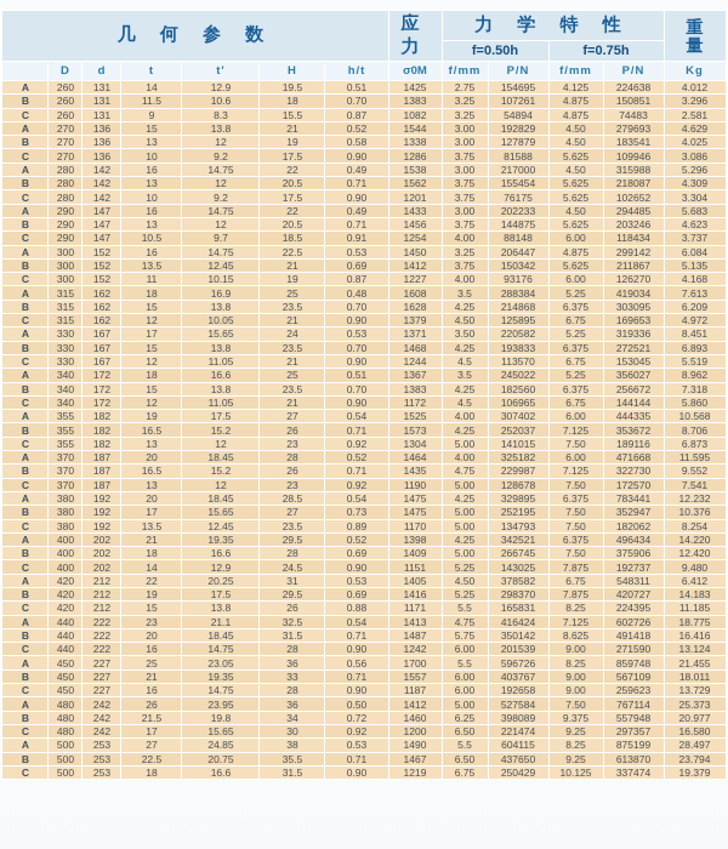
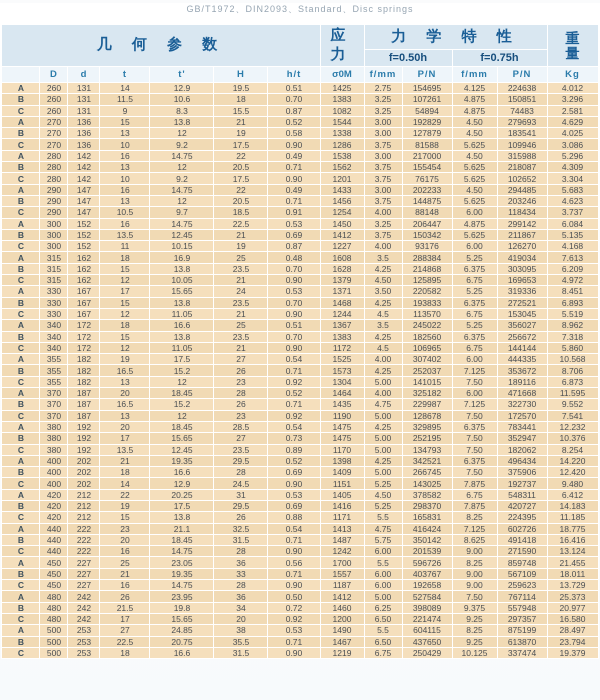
+ GB/T1972、DIN2093、Standard、Disc springs
  几 何 参 数	应 力	力 学 特 性	重 量
  f=0.50h	f=0.75h
  	D	d	t	t'	H	h/t	σ0M	f/mm	P/N	f/mm	P/N	Kg
  A	260	131	14	12.9	19.5	0.51	1425	2.75	154695	4.125	224638	4.012
  B	260	131	11.5	10.6	18	0.70	1383	3.25	107261	4.875	150851	3.296
  C	260	131	9	8.3	15.5	0.87	1082	3.25	54894	4.875	74483	2.581
  A	270	136	15	13.8	21	0.52	1544	3.00	192829	4.50	279693	4.629
  B	270	136	13	12	19	0.58	1338	3.00	127879	4.50	183541	4.025
  C	270	136	10	9.2	17.5	0.90	1286	3.75	81588	5.625	109946	3.086
  A	280	142	16	14.75	22	0.49	1538	3.00	217000	4.50	315988	5.296
  B	280	142	13	12	20.5	0.71	1562	3.75	155454	5.625	218087	4.309
  C	280	142	10	9.2	17.5	0.90	1201	3.75	76175	5.625	102652	3.304
  A	290	147	16	14.75	22	0.49	1433	3.00	202233	4.50	294485	5.683
  B	290	147	13	12	20.5	0.71	1456	3.75	144875	5.625	203246	4.623
  C	290	147	10.5	9.7	18.5	0.91	1254	4.00	88148	6.00	118434	3.737
  A	300	152	16	14.75	22.5	0.53	1450	3.25	206447	4.875	299142	6.084
  B	300	152	13.5	12.45	21	0.69	1412	3.75	150342	5.625	211867	5.135
  C	300	152	11	10.15	19	0.87	1227	4.00	93176	6.00	126270	4.168
  A	315	162	18	16.9	25	0.48	1608	3.5	288384	5.25	419034	7.613
  B	315	162	15	13.8	23.5	0.70	1628	4.25	214868	6.375	303095	6.209
  C	315	162	12	10.05	21	0.90	1379	4.50	125895	6.75	169653	4.972
  A	330	167	17	15.65	24	0.53	1371	3.50	220582	5.25	319336	8.451
  B	330	167	15	13.8	23.5	0.70	1468	4.25	193833	6.375	272521	6.893
  C	330	167	12	11.05	21	0.90	1244	4.5	113570	6.75	153045	5.519
  A	340	172	18	16.6	25	0.51	1367	3.5	245022	5.25	356027	8.962
  B	340	172	15	13.8	23.5	0.70	1383	4.25	182560	6.375	256672	7.318
  C	340	172	12	11.05	21	0.90	1172	4.5	106965	6.75	144144	5.860
  A	355	182	19	17.5	27	0.54	1525	4.00	307402	6.00	444335	10.568
  B	355	182	16.5	15.2	26	0.71	1573	4.25	252037	7.125	353672	8.706
  C	355	182	13	12	23	0.92	1304	5.00	141015	7.50	189116	6.873
  A	370	187	20	18.45	28	0.52	1464	4.00	325182	6.00	471668	11.595
  B	370	187	16.5	15.2	26	0.71	1435	4.75	229987	7.125	322730	9.552
  C	370	187	13	12	23	0.92	1190	5.00	128678	7.50	172570	7.541
  A	380	192	20	18.45	28.5	0.54	1475	4.25	329895	6.375	783441	12.232
  B	380	192	17	15.65	27	0.73	1475	5.00	252195	7.50	352947	10.376
  C	380	192	13.5	12.45	23.5	0.89	1170	5.00	134793	7.50	182062	8.254
  A	400	202	21	19.35	29.5	0.52	1398	4.25	342521	6.375	496434	14.220
  B	400	202	18	16.6	28	0.69	1409	5.00	266745	7.50	375906	12.420
  C	400	202	14	12.9	24.5	0.90	1151	5.25	143025	7.875	192737	9.480
  A	420	212	22	20.25	31	0.53	1405	4.50	378582	6.75	548311	6.412
  B	420	212	19	17.5	29.5	0.69	1416	5.25	298370	7.875	420727	14.183
  C	420	212	15	13.8	26	0.88	1171	5.5	165831	8.25	224395	11.185
  A	440	222	23	21.1	32.5	0.54	1413	4.75	416424	7.125	602726	18.775
  B	440	222	20	18.45	31.5	0.71	1487	5.75	350142	8.625	491418	16.416
  C	440	222	16	14.75	28	0.90	1242	6.00	201539	9.00	271590	13.124
  A	450	227	25	23.05	36	0.56	1700	5.5	596726	8.25	859748	21.455
  B	450	227	21	19.35	33	0.71	1557	6.00	403767	9.00	567109	18.011
  C	450	227	16	14.75	28	0.90	1187	6.00	192658	9.00	259623	13.729
  A	480	242	26	23.95	36	0.50	1412	5.00	527584	7.50	767114	25.373
  B	480	242	21.5	19.8	34	0.72	1460	6.25	398089	9.375	557948	20.977
- C	480	242	17	15.65	30	0.92	1200	6.50	221474	9.25	297357	16.580
+ C	480	242	17	15.65	20	0.92	1200	6.50	221474	9.25	297357	16.580
  A	500	253	27	24.85	38	0.53	1490	5.5	604115	8.25	875199	28.497
  B	500	253	22.5	20.75	35.5	0.71	1467	6.50	437650	9.25	613870	23.794
  C	500	253	18	16.6	31.5	0.90	1219	6.75	250429	10.125	337474	19.379
